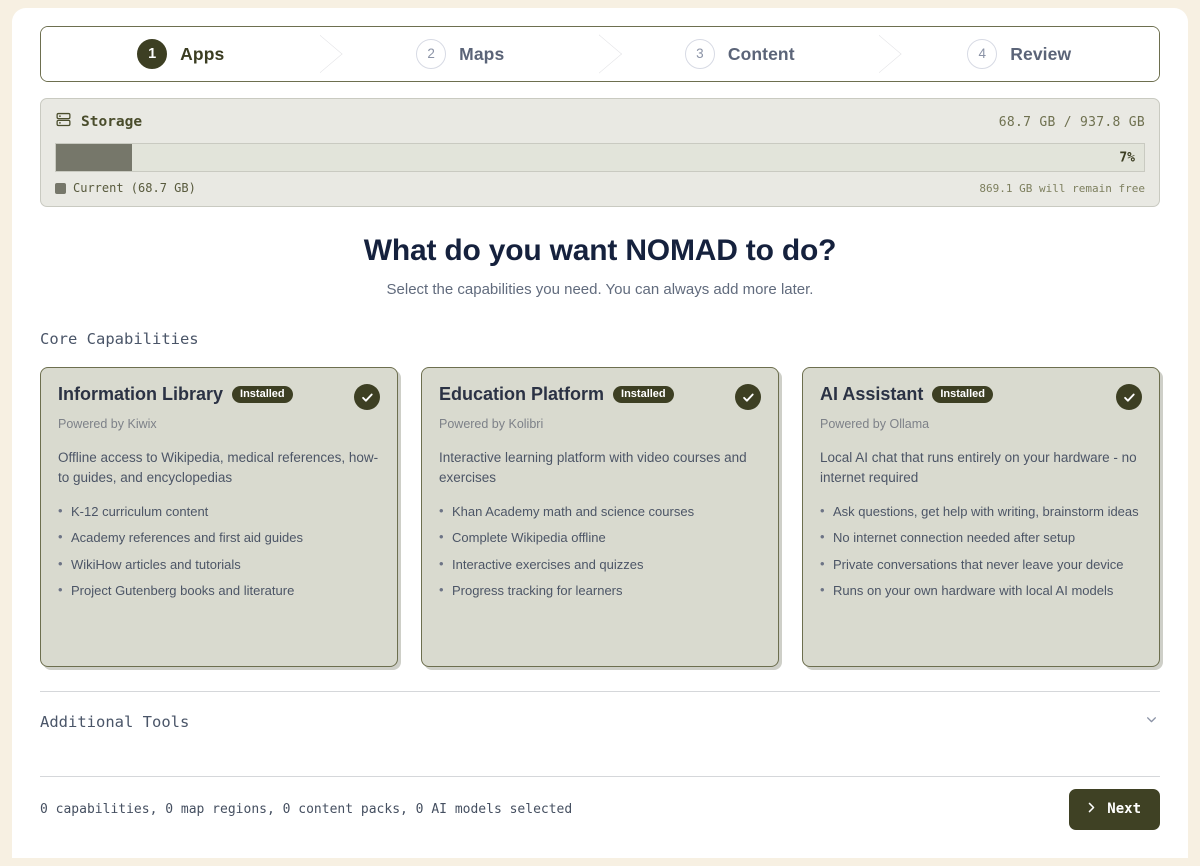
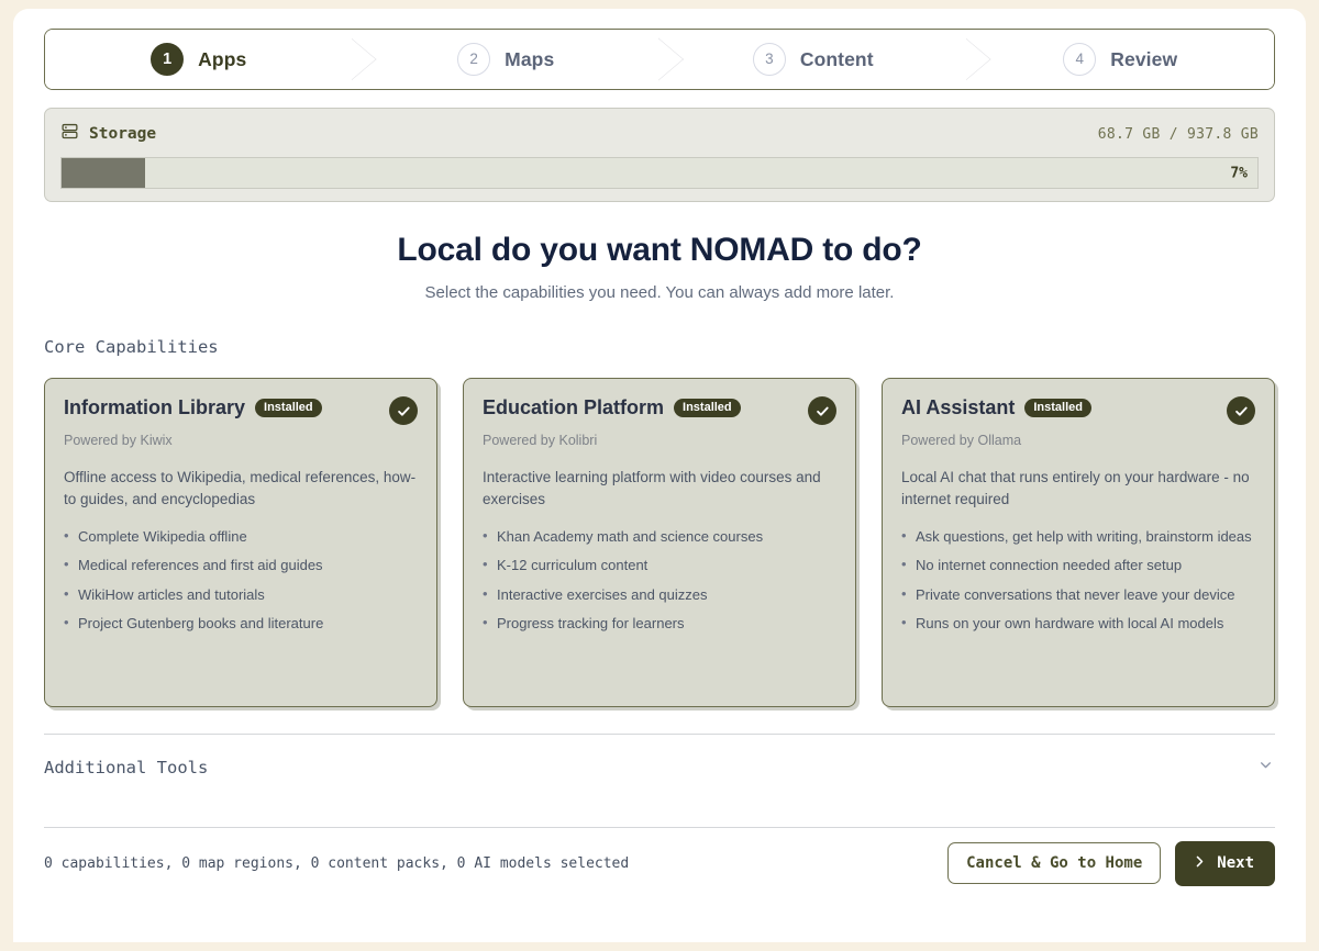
  1
  Apps
  2
  Maps
  3
  Content
  4
  Review
  Storage
  68.7 GB / 937.8 GB
  7%
- Current (68.7 GB)
- 869.1 GB will remain free
- What do you want NOMAD to do?
+ Local do you want NOMAD to do?
  Select the capabilities you need. You can always add more later.
  Core Capabilities
  Information Library
  Installed
  Powered by Kiwix
  Offline access to Wikipedia, medical references, how-to guides, and encyclopedias
- K-12 curriculum content
+ Complete Wikipedia offline
- Academy references and first aid guides
+ Medical references and first aid guides
  WikiHow articles and tutorials
  Project Gutenberg books and literature
  Education Platform
  Installed
  Powered by Kolibri
  Interactive learning platform with video courses and exercises
  Khan Academy math and science courses
- Complete Wikipedia offline
+ K-12 curriculum content
  Interactive exercises and quizzes
  Progress tracking for learners
  AI Assistant
  Installed
  Powered by Ollama
  Local AI chat that runs entirely on your hardware - no internet required
  Ask questions, get help with writing, brainstorm ideas
  No internet connection needed after setup
  Private conversations that never leave your device
  Runs on your own hardware with local AI models
  Additional Tools
  0 capabilities, 0 map regions, 0 content packs, 0 AI models selected
+ Cancel & Go to Home
  Next
